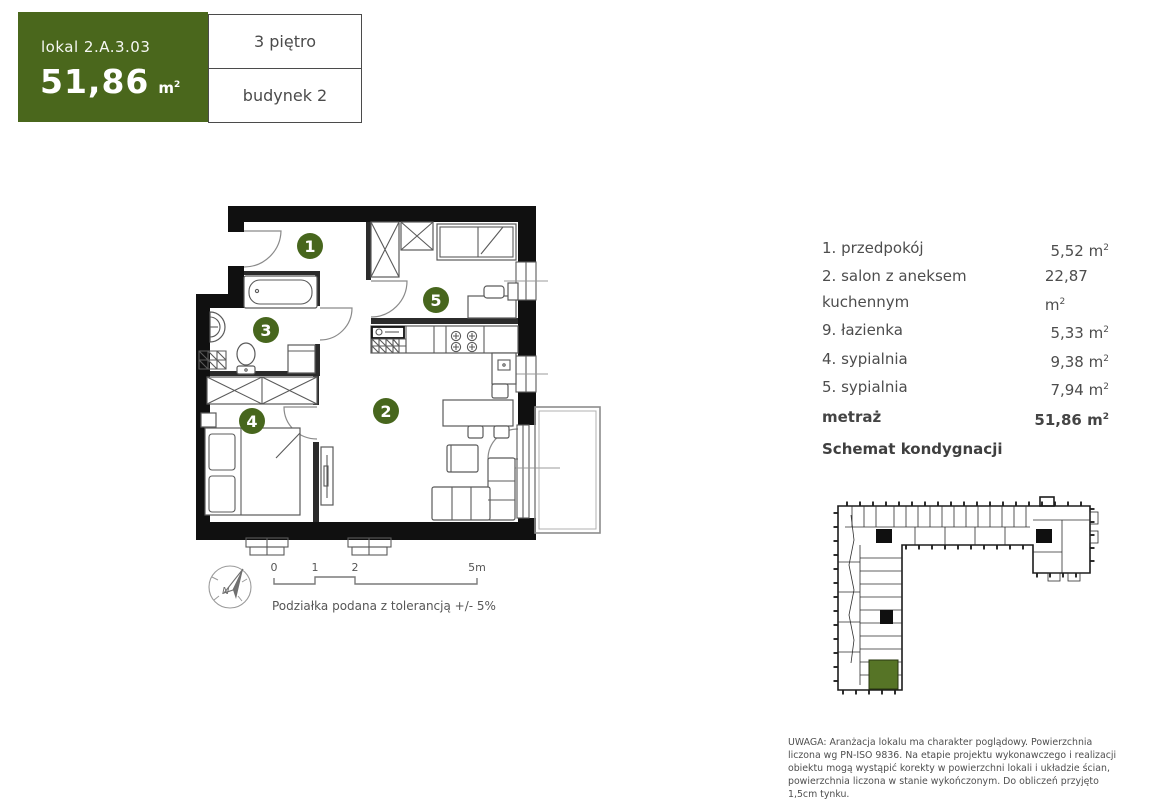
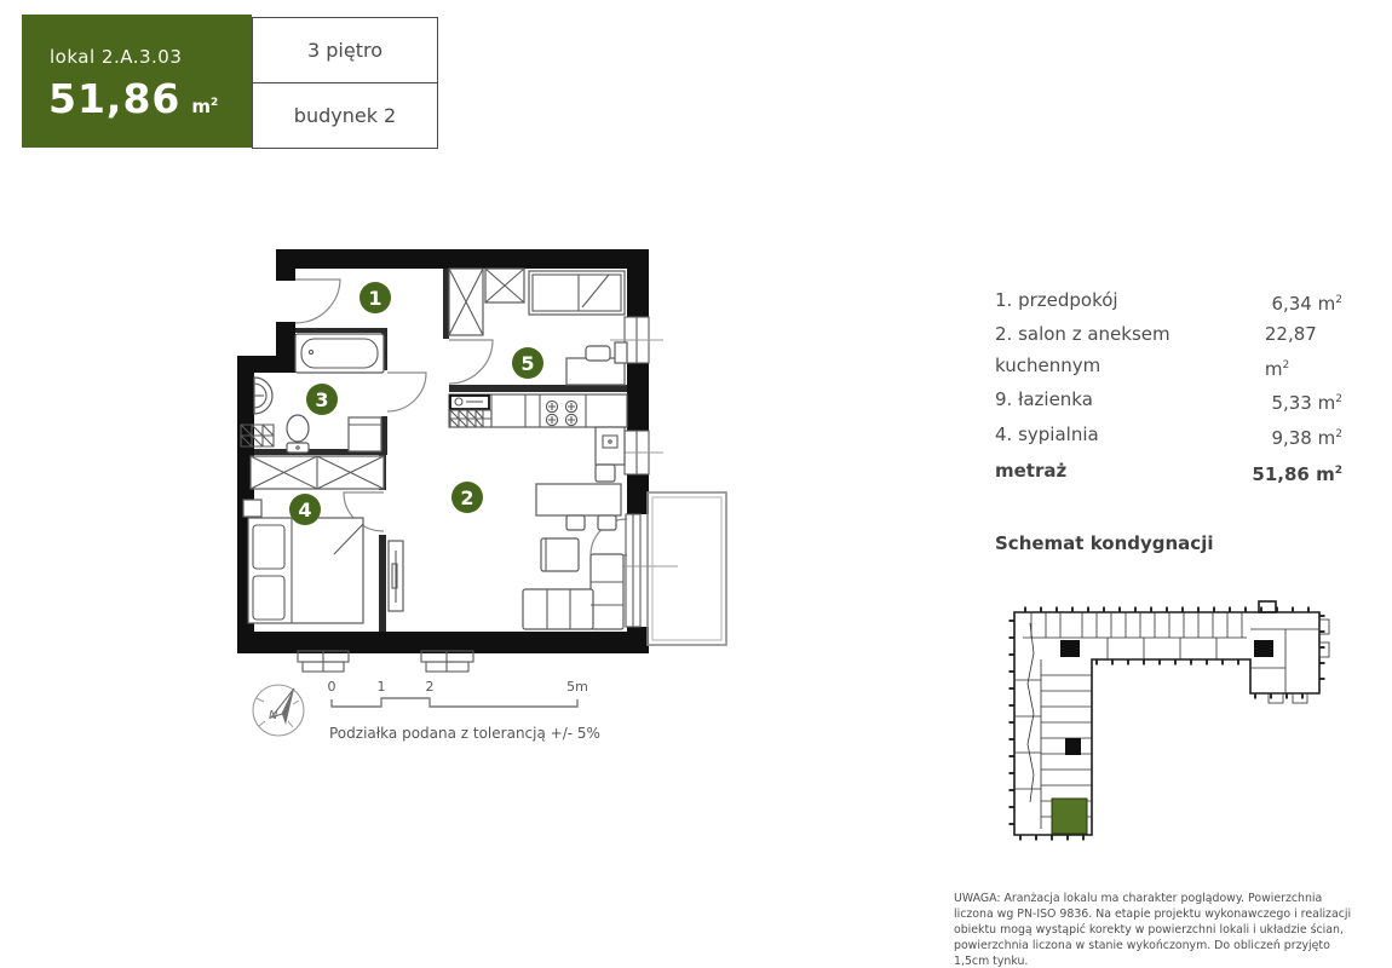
  lokal 2.A.3.03
  51,86
  m2
  3 piętro
  budynek 2
  1
  5
  3
  2
  4
  N
  0
  1
  2
  5m
  Podziałka podana z tolerancją +/- 5%
  1. przedpokój
- 5,52 m2
+ 6,34 m2
  2. salon z aneksem kuchennym
  22,87 m2
  9. łazienka
  5,33 m2
  4. sypialnia
  9,38 m2
- 5. sypialnia
- 7,94 m2
  metraż
  51,86 m2
  Schemat kondygnacji
  UWAGA: Aranżacja lokalu ma charakter poglądowy. Powierzchnia liczona wg PN-ISO 9836. Na etapie projektu wykonawczego i realizacji obiektu mogą wystąpić korekty w powierzchni lokali i układzie ścian, powierzchnia liczona w stanie wykończonym. Do obliczeń przyjęto 1,5cm tynku.
